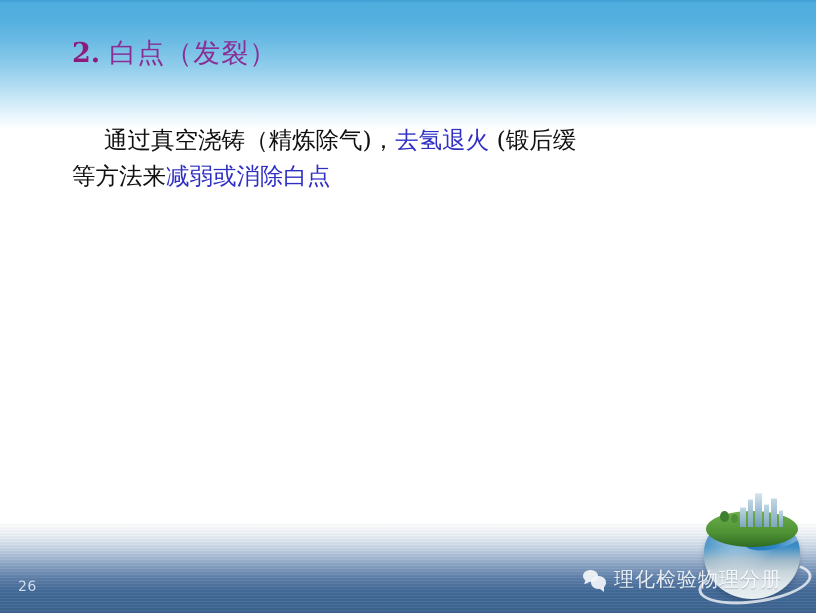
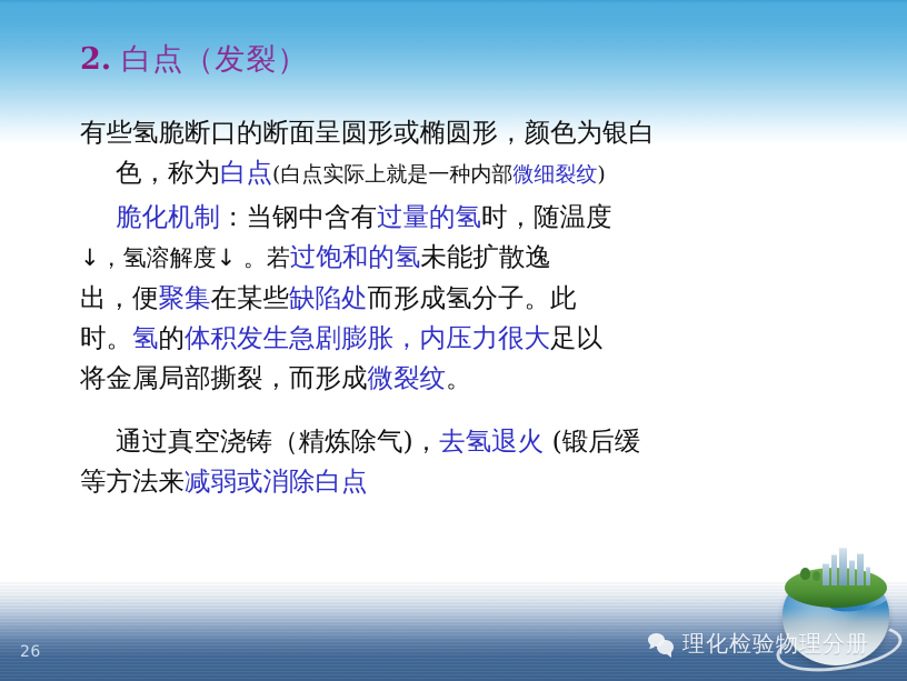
  2.
  白点（发裂）
+ 有些氢脆断口的断面呈圆形或椭圆形，颜色为银白
+ 色，称为白点(白点实际上就是一种内部微细裂纹)
+ 脆化机制：当钢中含有过量的氢时，随温度
+ ↓，氢溶解度↓ 。若过饱和的氢未能扩散逸
+ 出，便聚集在某些缺陷处而形成氢分子。此
+ 时。氢的体积发生急剧膨胀，内压力很大足以
+ 将金属局部撕裂，而形成微裂纹。
  通过真空浇铸（精炼除气)，去氢退火 (锻后缓
  等方法来减弱或消除白点
  理化检验物理分册
  26
